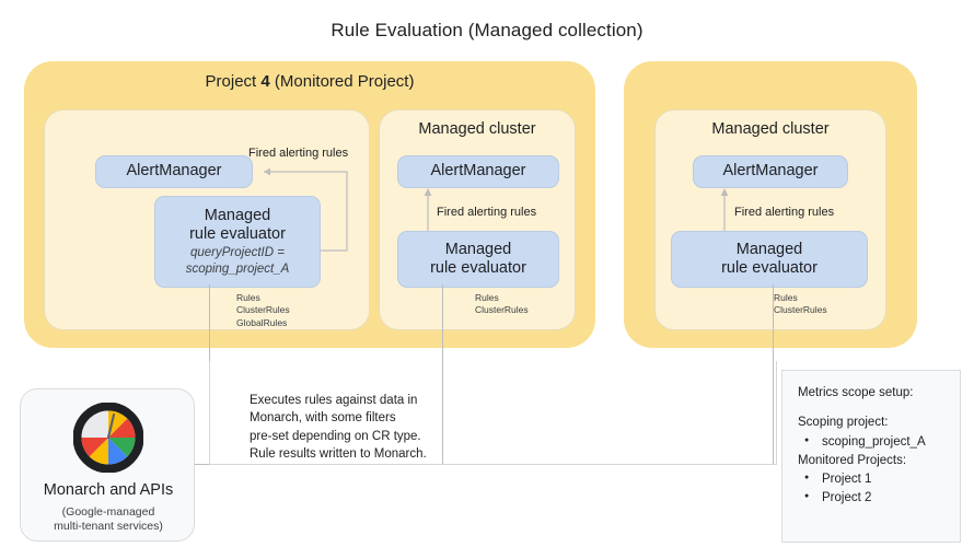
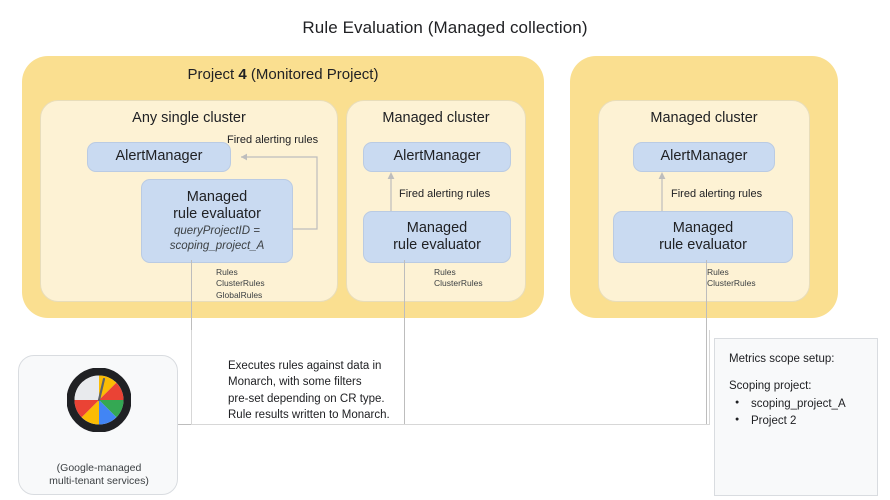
  Rule Evaluation (Managed collection)
  Project 4 (Monitored Project)
+ Any single cluster
  AlertManager
  Managed
  rule evaluator
  queryProjectID =
  scoping_project_A
  Fired alerting rules
  Rules
  ClusterRules
  GlobalRules
  Managed cluster
  AlertManager
  Managed
  rule evaluator
  Fired alerting rules
  Rules
  ClusterRules
  Managed cluster
  AlertManager
  Managed
  rule evaluator
  Fired alerting rules
  Rules
  ClusterRules
  Executes rules against data in
  Monarch, with some filters
  pre-set depending on CR type.
  Rule results written to Monarch.
- Monarch and APIs
  (Google-managed
  multi-tenant services)
  Metrics scope setup:
  Scoping project:
  scoping_project_A
- Monitored Projects:
- Project 1
  Project 2
